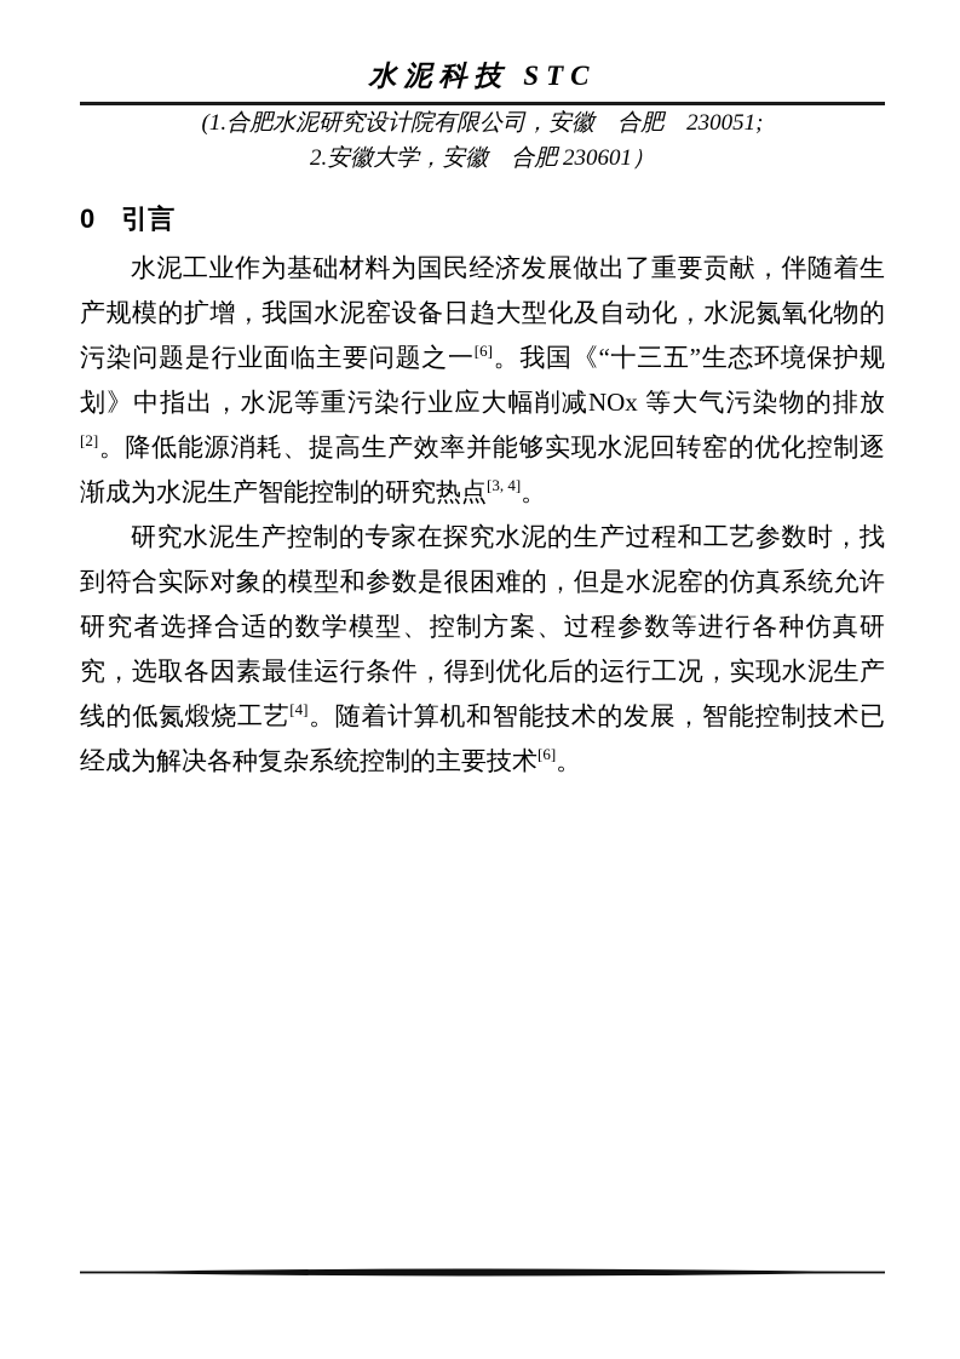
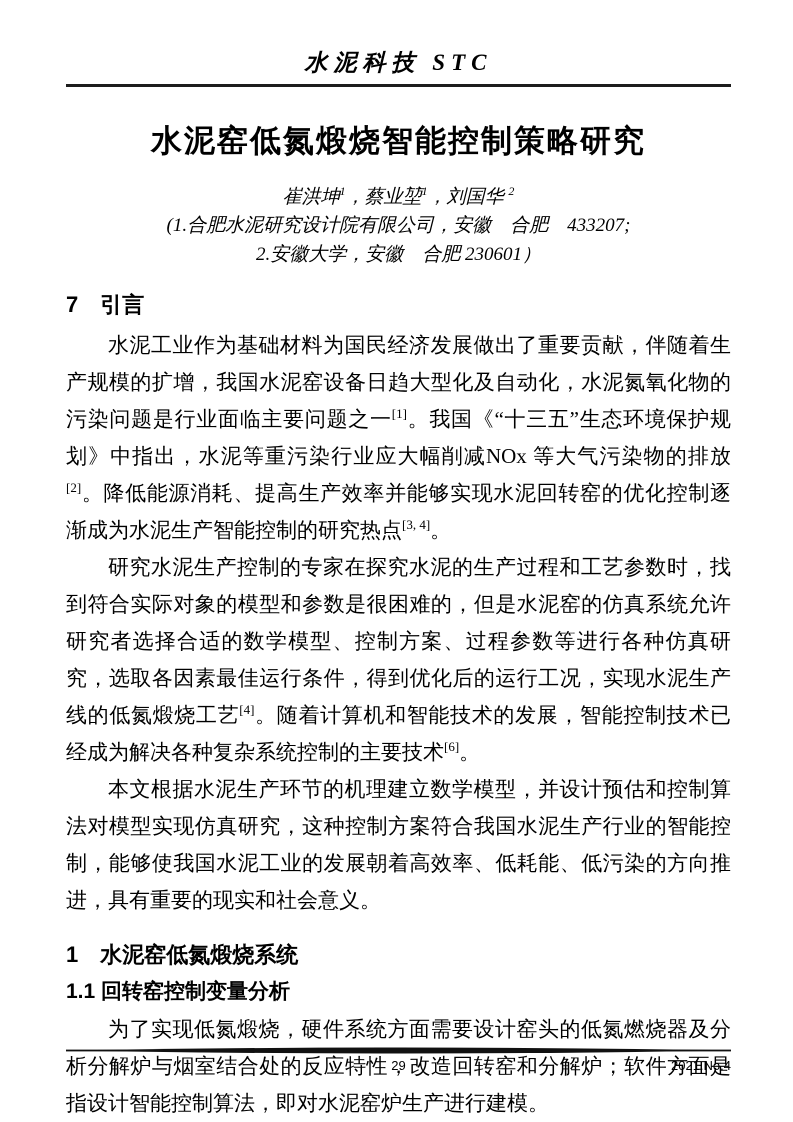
  水泥科技 STC
+ 水泥窑低氮煅烧智能控制策略研究
+ 崔洪坤1，蔡业堃1，刘国华 2
- (1.合肥水泥研究设计院有限公司，安徽 合肥 230051;
+ (1.合肥水泥研究设计院有限公司，安徽 合肥 433207;
  2.安徽大学，安徽 合肥 230601）
- 0 引言
+ 7 引言
- 水泥工业作为基础材料为国民经济发展做出了重要贡献，伴随着生产规模的扩增，我国水泥窑设备日趋大型化及自动化，水泥氮氧化物的污染问题是行业面临主要问题之一[6]。我国《“十三五”生态环境保护规划》中指出，水泥等重污染行业应大幅削减NOx 等大气污染物的排放[2]。降低能源消耗、提高生产效率并能够实现水泥回转窑的优化控制逐渐成为水泥生产智能控制的研究热点[3, 4]。
+ 水泥工业作为基础材料为国民经济发展做出了重要贡献，伴随着生产规模的扩增，我国水泥窑设备日趋大型化及自动化，水泥氮氧化物的污染问题是行业面临主要问题之一[1]。我国《“十三五”生态环境保护规划》中指出，水泥等重污染行业应大幅削减NOx 等大气污染物的排放[2]。降低能源消耗、提高生产效率并能够实现水泥回转窑的优化控制逐渐成为水泥生产智能控制的研究热点[3, 4]。
  研究水泥生产控制的专家在探究水泥的生产过程和工艺参数时，找到符合实际对象的模型和参数是很困难的，但是水泥窑的仿真系统允许研究者选择合适的数学模型、控制方案、过程参数等进行各种仿真研究，选取各因素最佳运行条件，得到优化后的运行工况，实现水泥生产线的低氮煅烧工艺[4]。随着计算机和智能技术的发展，智能控制技术已经成为解决各种复杂系统控制的主要技术[6]。
+ 本文根据水泥生产环节的机理建立数学模型，并设计预估和控制算法对模型实现仿真研究，这种控制方案符合我国水泥生产行业的智能控制，能够使我国水泥工业的发展朝着高效率、低耗能、低污染的方向推进，具有重要的现实和社会意义。
+ 1 水泥窑低氮煅烧系统
+ 1.1 回转窑控制变量分析
+ 为了实现低氮煅烧，硬件系统方面需要设计窑头的低氮燃烧器及分析分解炉与烟室结合处的反应特性，改造回转窑和分解炉；软件方面是指设计智能控制算法，即对水泥窑炉生产进行建模。
+ 29
+ 2021.No.4
